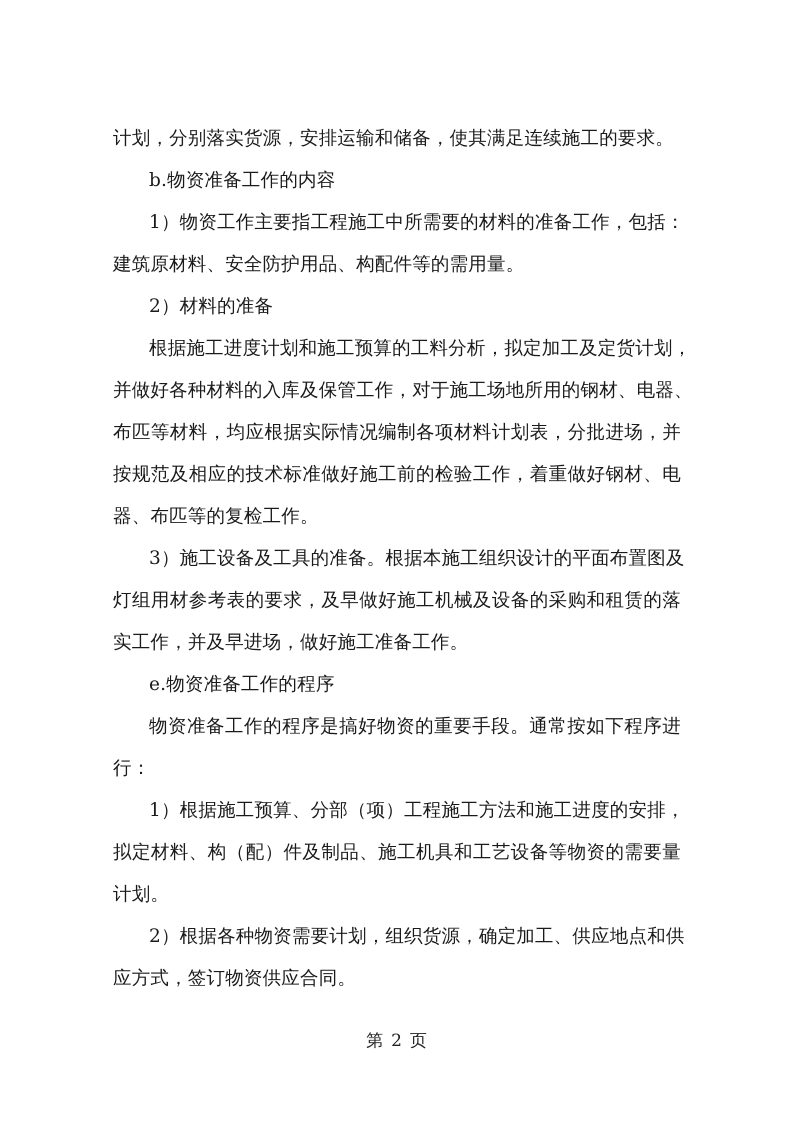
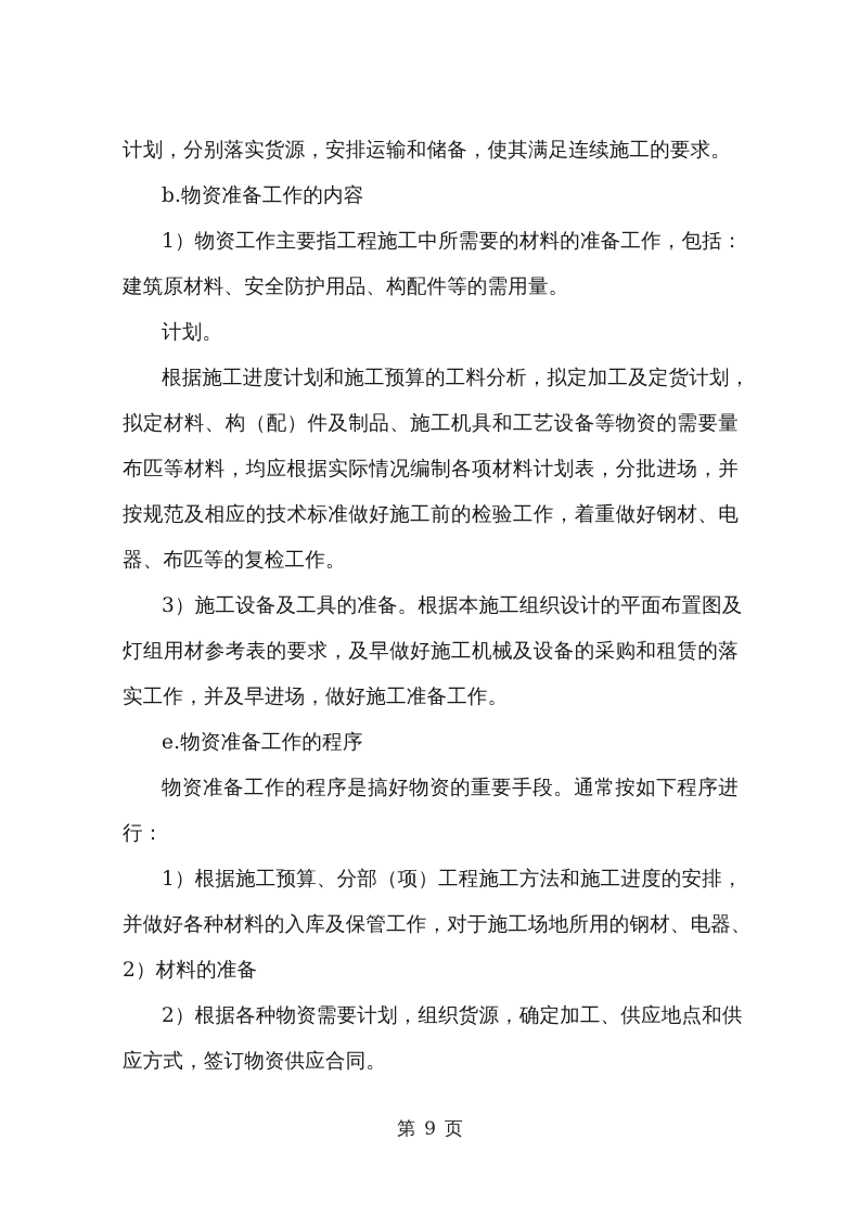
  计划，分别落实货源，安排运输和储备，使其满足连续施工的要求。
  b.物资准备工作的内容
  1）物资工作主要指工程施工中所需要的材料的准备工作，包括：
  建筑原材料、安全防护用品、构配件等的需用量。
- 2）材料的准备
+ 计划。
  根据施工进度计划和施工预算的工料分析，拟定加工及定货计划，
- 并做好各种材料的入库及保管工作，对于施工场地所用的钢材、电器、
+ 拟定材料、构（配）件及制品、施工机具和工艺设备等物资的需要量
  布匹等材料，均应根据实际情况编制各项材料计划表，分批进场，并
  按规范及相应的技术标准做好施工前的检验工作，着重做好钢材、电
  器、布匹等的复检工作。
  3）施工设备及工具的准备。根据本施工组织设计的平面布置图及
  灯组用材参考表的要求，及早做好施工机械及设备的采购和租赁的落
  实工作，并及早进场，做好施工准备工作。
  e.物资准备工作的程序
  物资准备工作的程序是搞好物资的重要手段。通常按如下程序进
  行：
  1）根据施工预算、分部（项）工程施工方法和施工进度的安排，
- 拟定材料、构（配）件及制品、施工机具和工艺设备等物资的需要量
+ 并做好各种材料的入库及保管工作，对于施工场地所用的钢材、电器、
- 计划。
+ 2）材料的准备
  2）根据各种物资需要计划，组织货源，确定加工、供应地点和供
  应方式，签订物资供应合同。
- 第 2 页
+ 第 9 页
